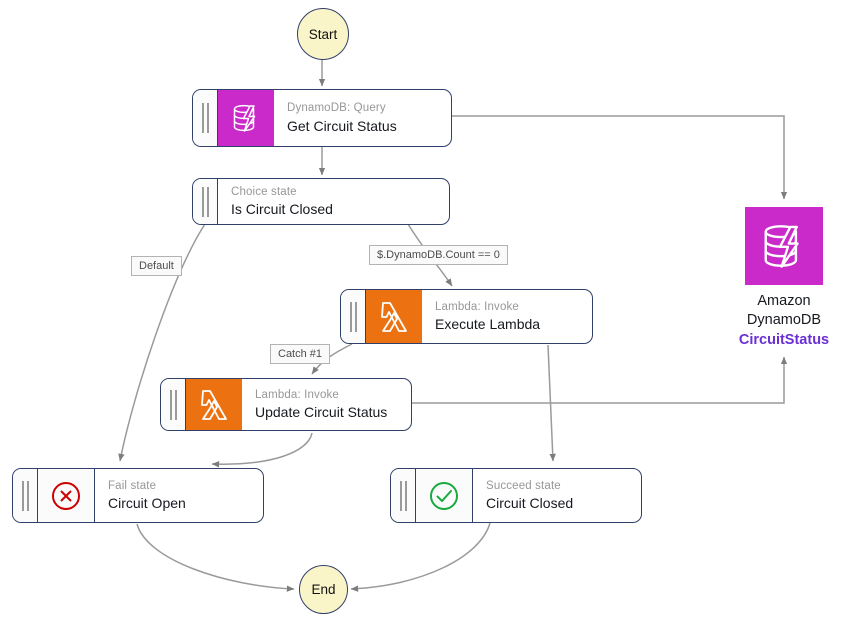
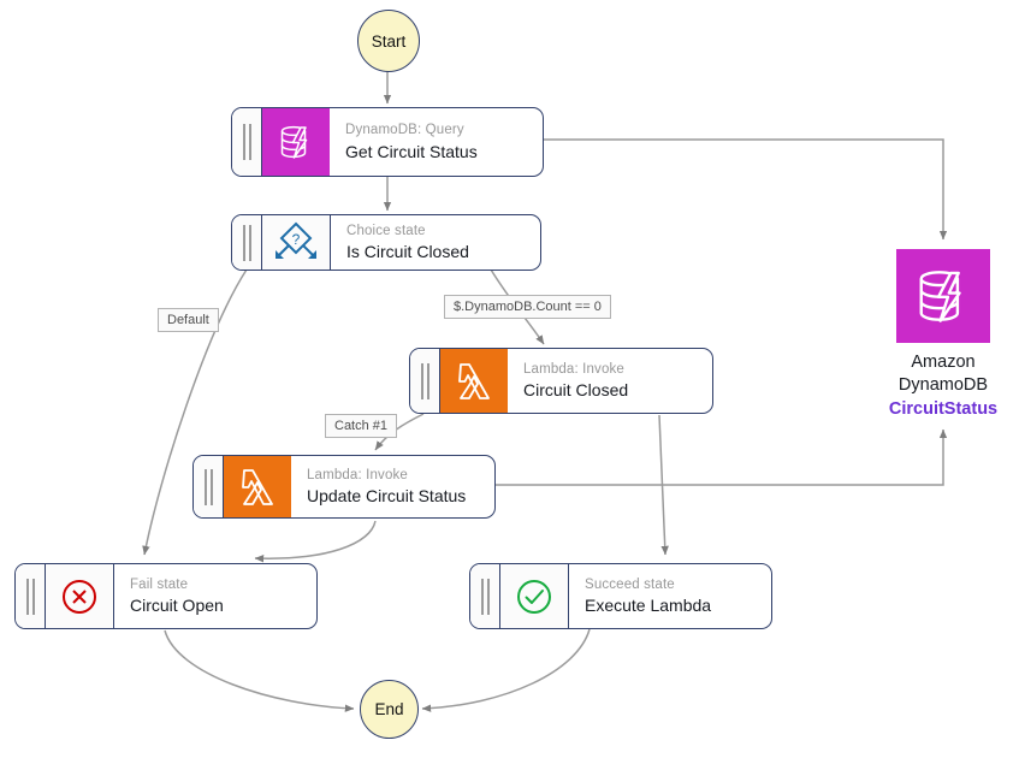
  Start
  End
  DynamoDB: Query
  Get Circuit Status
+ ?
  Choice state
  Is Circuit Closed
  Lambda: Invoke
- Execute Lambda
+ Circuit Closed
  Lambda: Invoke
  Update Circuit Status
  Fail state
  Circuit Open
  Succeed state
- Circuit Closed
+ Execute Lambda
  Default
  $.DynamoDB.Count == 0
  Catch #1
  Amazon
  DynamoDB
  CircuitStatus
